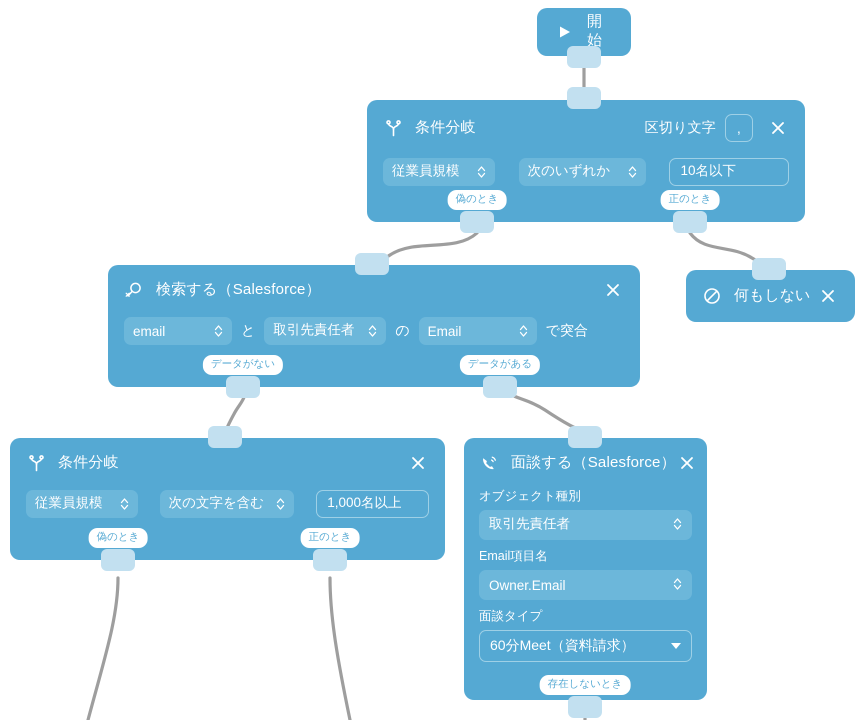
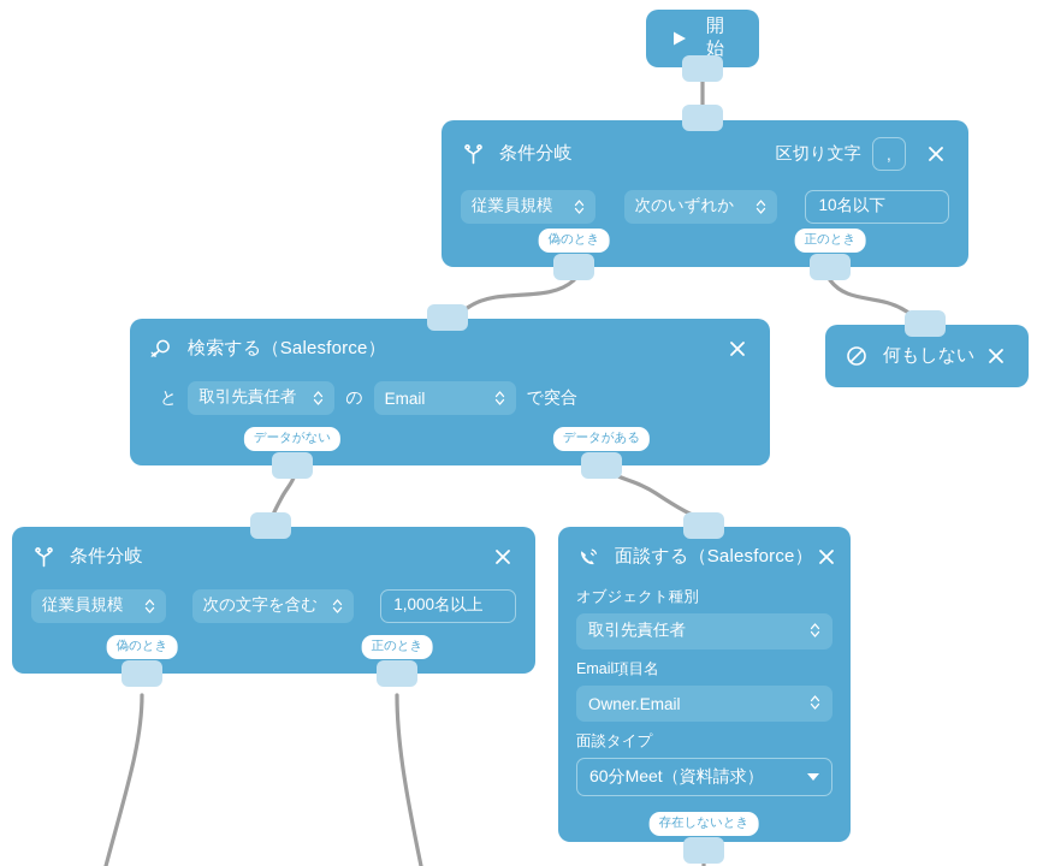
  開始
  条件分岐
  区切り文字
  ,
  従業員規模
  次のいずれか
  10名以下
  偽のとき
  正のとき
  何もしない
  検索する（Salesforce）
- email
  と
  取引先責任者
  の
  Email
  で突合
  データがない
  データがある
  条件分岐
  従業員規模
  次の文字を含む
  1,000名以上
  偽のとき
  正のとき
  面談する（Salesforce）
  オブジェクト種別
  取引先責任者
  Email項目名
  Owner.Email
  面談タイプ
  60分Meet（資料請求）
  存在しないとき
